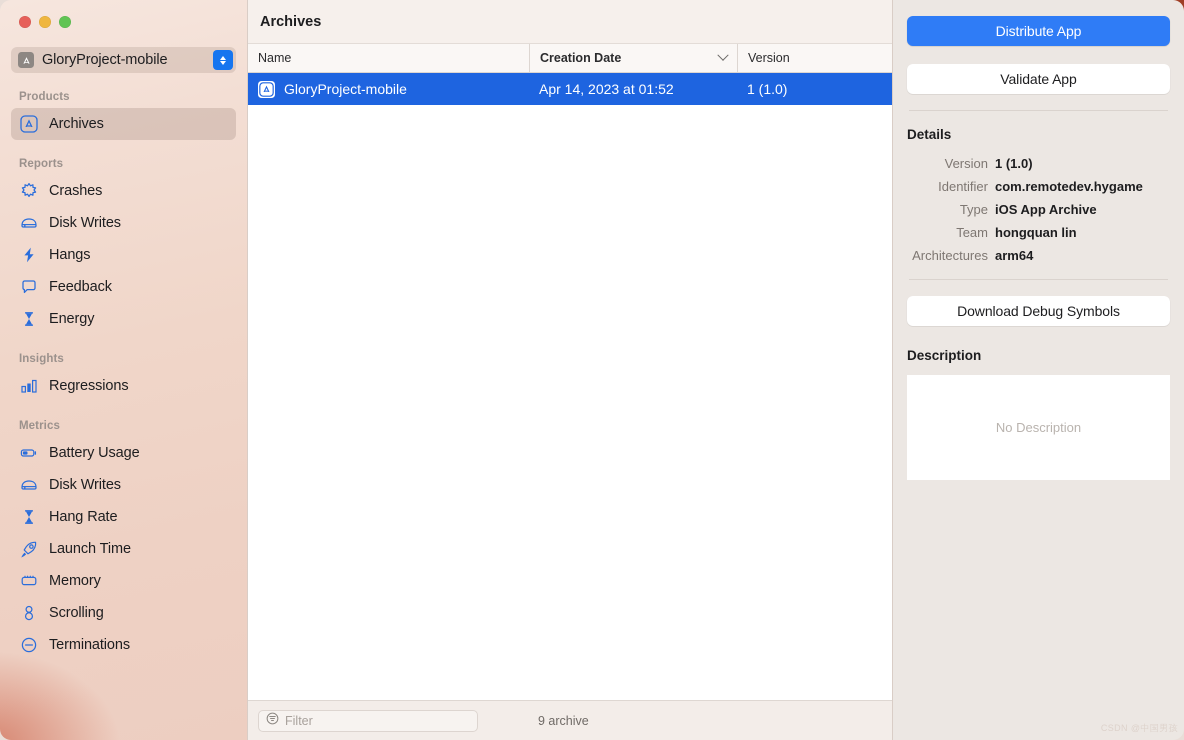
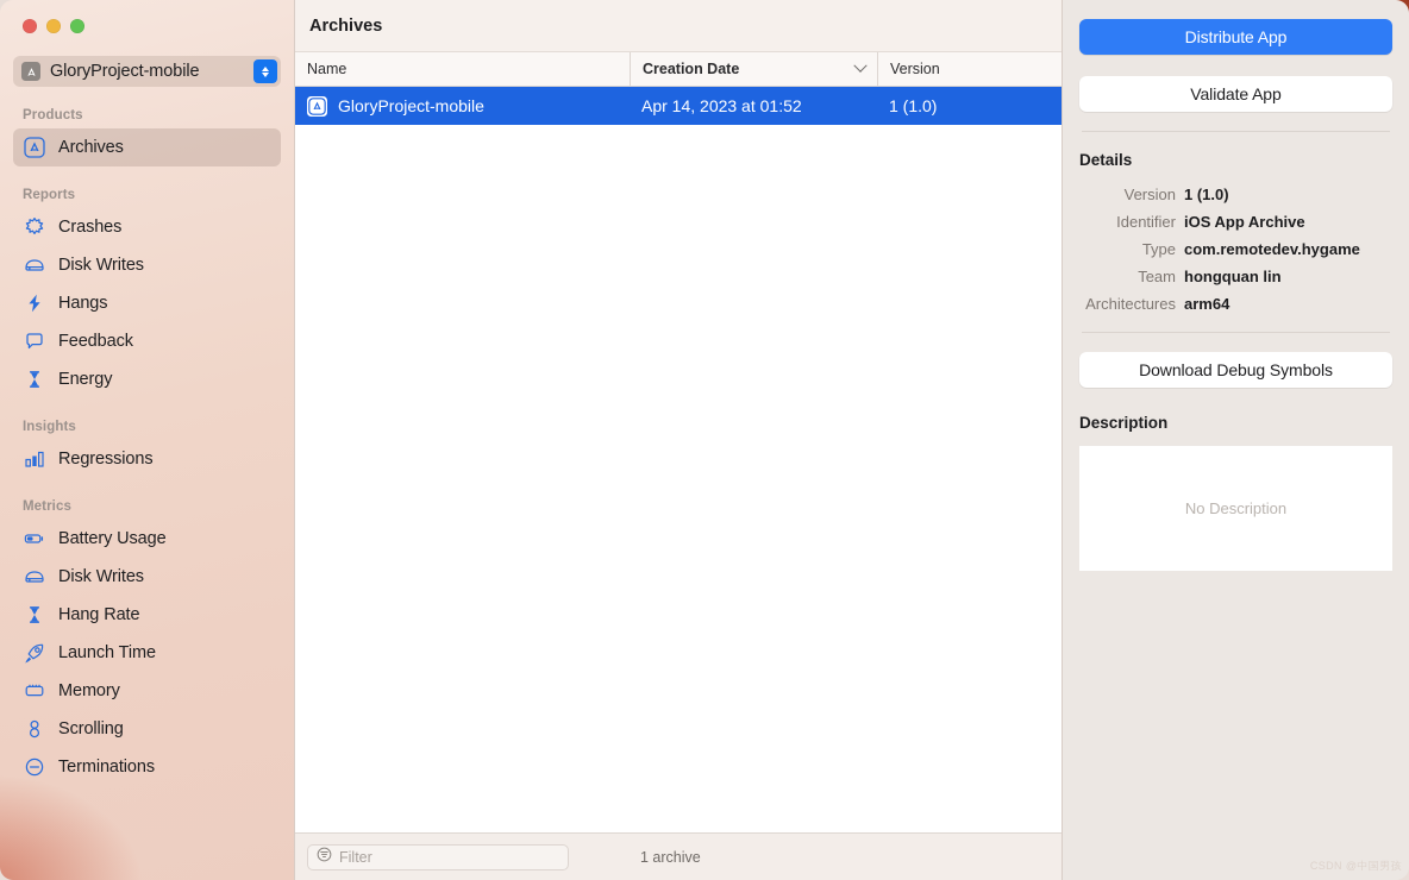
  GloryProject-mobile
  Products
  Archives
  Reports
  Crashes
  Disk Writes
  Hangs
  Feedback
  Energy
  Insights
  Regressions
  Metrics
  Battery Usage
  Disk Writes
  Hang Rate
  Launch Time
  Memory
  Scrolling
  Terminations
  Archives
  Name
  Creation Date
  Version
  GloryProject-mobile
  Apr 14, 2023 at 01:52
  1 (1.0)
  Filter
- 9 archive
+ 1 archive
  Distribute App
  Validate App
  Details
  Version
  1 (1.0)
  Identifier
- com.remotedev.hygame
+ iOS App Archive
  Type
- iOS App Archive
+ com.remotedev.hygame
  Team
  hongquan lin
  Architectures
  arm64
  Download Debug Symbols
  Description
  No Description
